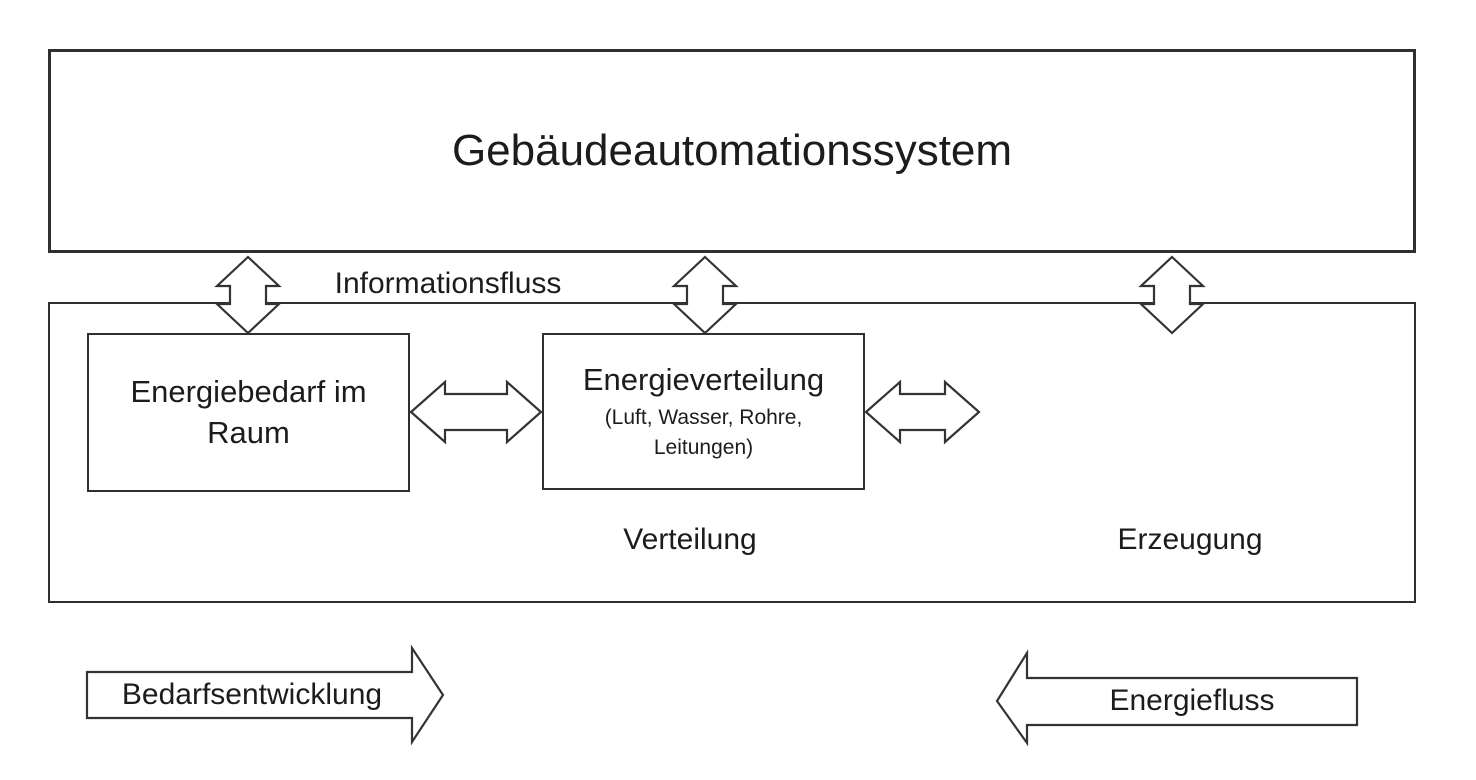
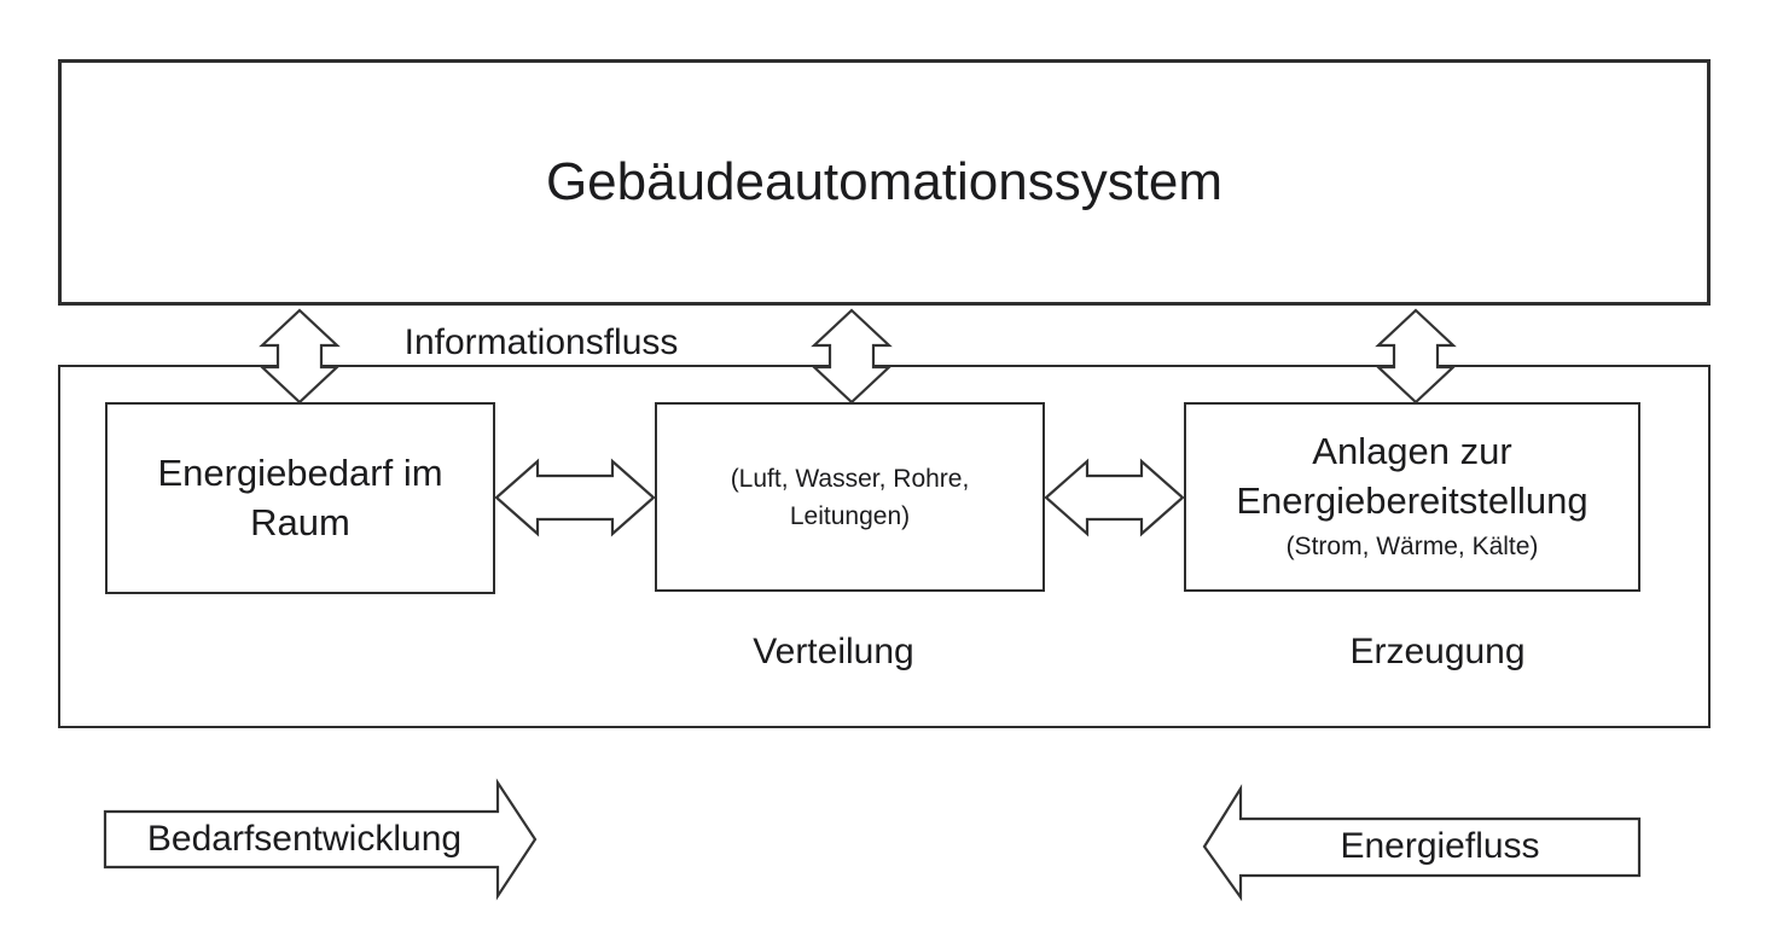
  Gebäudeautomationssystem
  Informationsfluss
  Energiebedarf im Raum
- Energieverteilung
  (Luft, Wasser, Rohre, Leitungen)
+ Anlagen zur Energiebereitstellung
+ (Strom, Wärme, Kälte)
  Verteilung
  Erzeugung
  Bedarfsentwicklung
  Energiefluss
